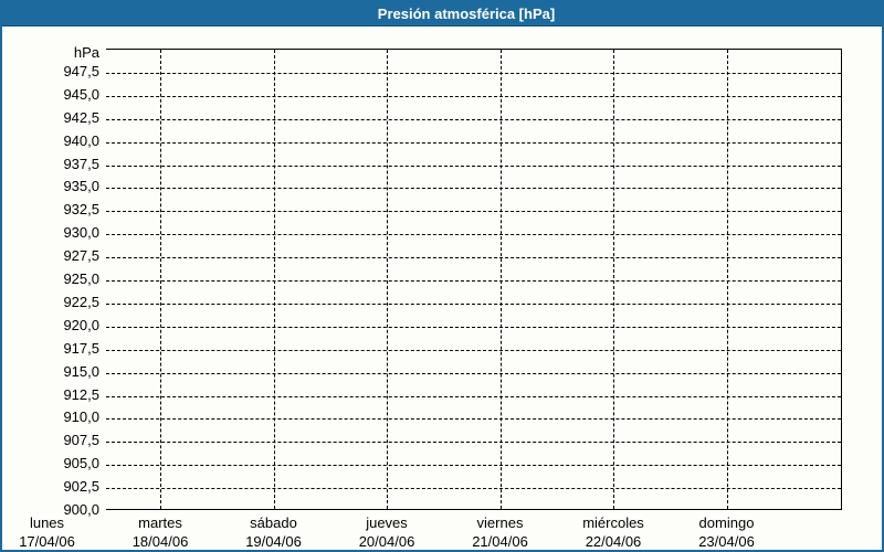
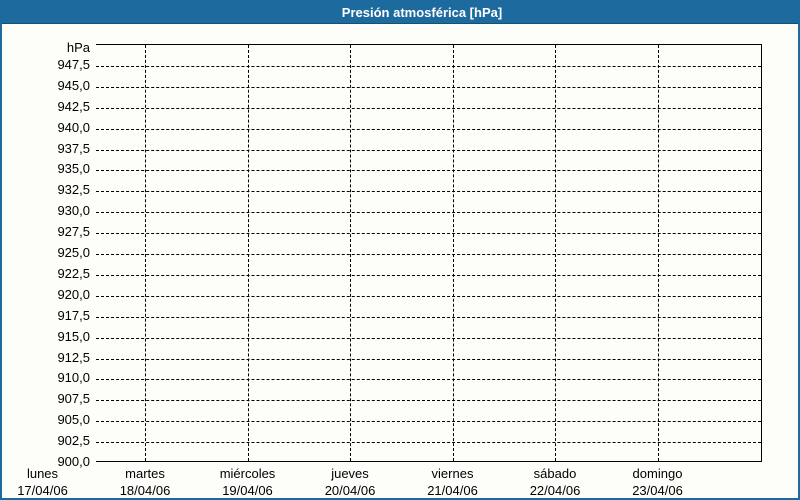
  Presión atmosférica [hPa]
  hPa
  947,5
  945,0
  942,5
  940,0
  937,5
  935,0
  932,5
  930,0
  927,5
  925,0
  922,5
  920,0
  917,5
  915,0
  912,5
  910,0
  907,5
  905,0
  902,5
  900,0
  lunes
  17/04/06
  martes
  18/04/06
- sábado
+ miércoles
  19/04/06
  jueves
  20/04/06
  viernes
  21/04/06
- miércoles
+ sábado
  22/04/06
  domingo
  23/04/06
